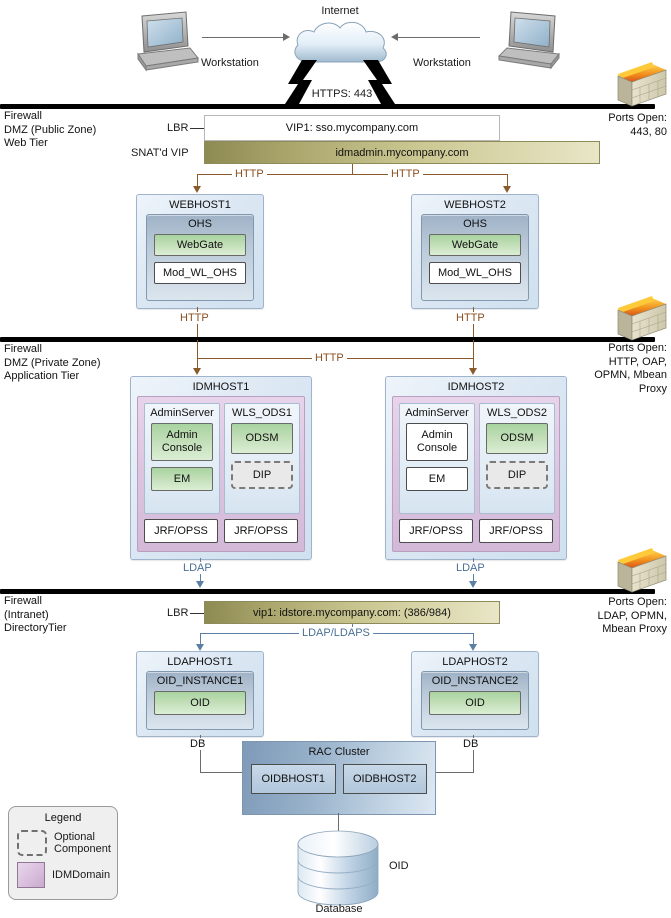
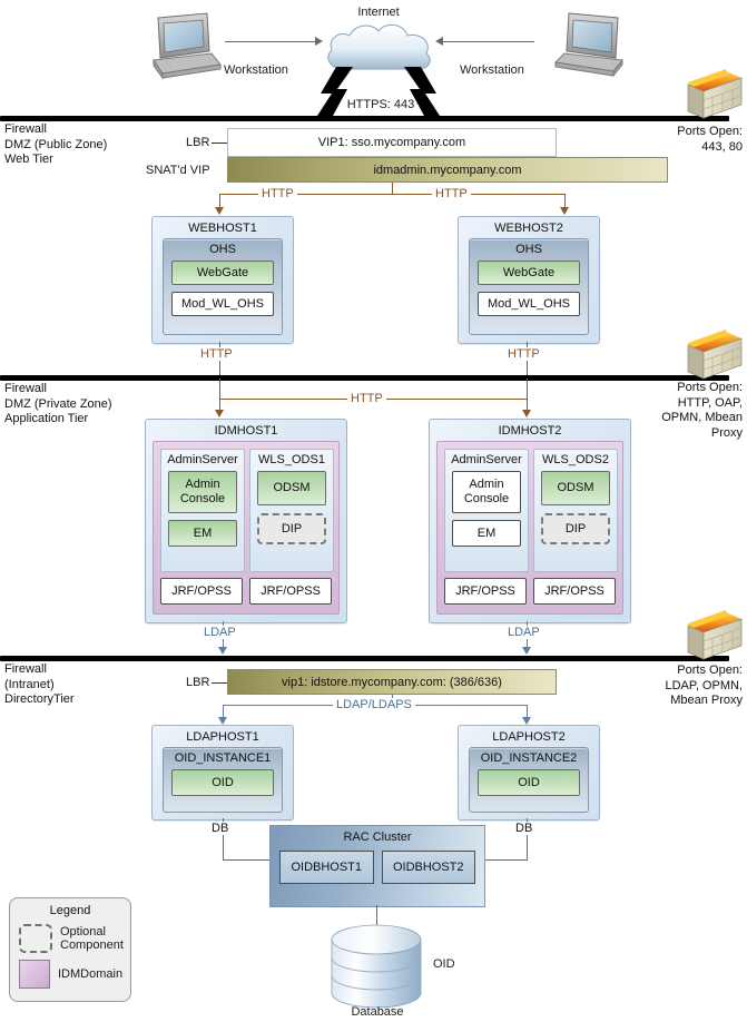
  Internet
  Workstation
  Workstation
  HTTPS: 443
  Firewall
  DMZ (Public Zone)
  Web Tier
  Ports Open:
  443, 80
  LBR
  VIP1: sso.mycompany.com
  SNAT'd VIP
  idmadmin.mycompany.com
  HTTP
  HTTP
  WEBHOST1
  OHS
  WebGate
  Mod_WL_OHS
  WEBHOST2
  OHS
  WebGate
  Mod_WL_OHS
  HTTP
  HTTP
  Firewall
  DMZ (Private Zone)
  Application Tier
  Ports Open:
  HTTP, OAP,
  OPMN, Mbean
  Proxy
  HTTP
  IDMHOST1
  AdminServer
  Admin
  Console
  EM
  WLS_ODS1
  ODSM
  DIP
  JRF/OPSS
  JRF/OPSS
  IDMHOST2
  AdminServer
  Admin
  Console
  EM
  WLS_ODS2
  ODSM
  DIP
  JRF/OPSS
  JRF/OPSS
  LDAP
  LDAP
  Firewall
  (Intranet)
  DirectoryTier
  Ports Open:
  LDAP, OPMN,
  Mbean Proxy
  LBR
- vip1: idstore.mycompany.com: (386/984)
+ vip1: idstore.mycompany.com: (386/636)
  LDAP/LDAPS
  LDAPHOST1
  OID_INSTANCE1
  OID
  LDAPHOST2
  OID_INSTANCE2
  OID
  DB
  DB
  RAC Cluster
  OIDBHOST1
  OIDBHOST2
  OID
  Database
  Legend
  Optional
  Component
  IDMDomain
